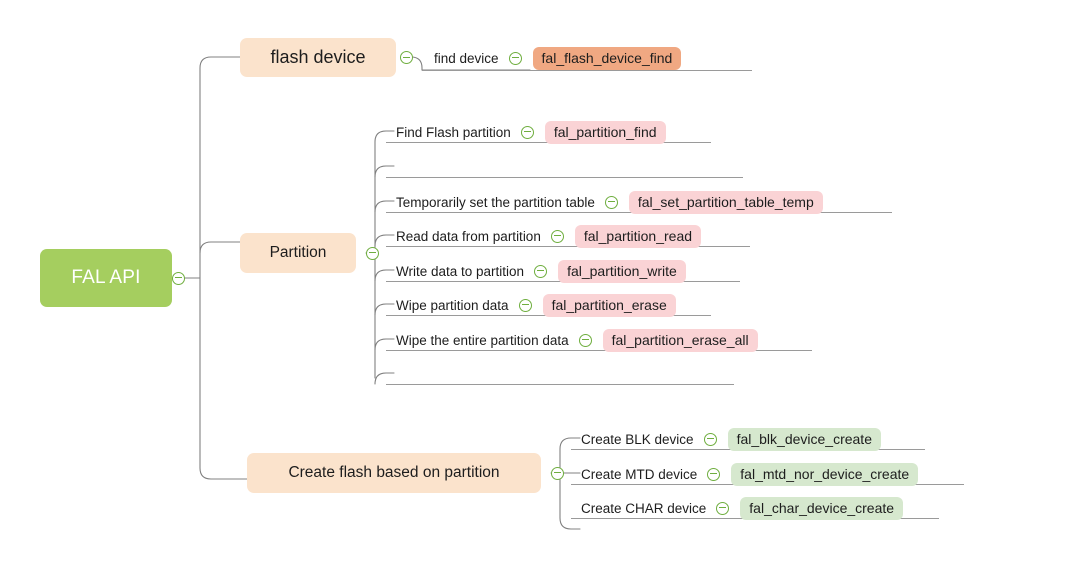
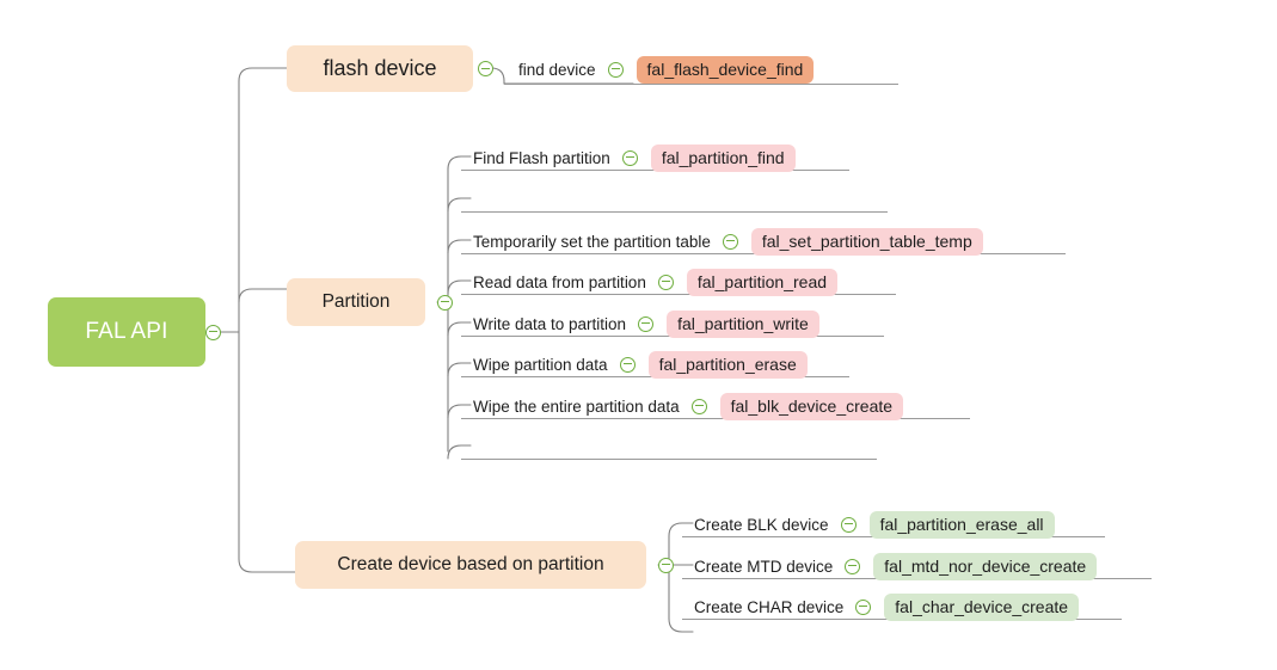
  FAL API
  flash device
  find device
  fal_flash_device_find
  Partition
  Find Flash partition
  fal_partition_find
  Temporarily set the partition table
  fal_set_partition_table_temp
  Read data from partition
  fal_partition_read
  Write data to partition
  fal_partition_write
  Wipe partition data
  fal_partition_erase
  Wipe the entire partition data
- fal_partition_erase_all
+ fal_blk_device_create
- Create flash based on partition
+ Create device based on partition
  Create BLK device
- fal_blk_device_create
+ fal_partition_erase_all
  Create MTD device
  fal_mtd_nor_device_create
  Create CHAR device
  fal_char_device_create
